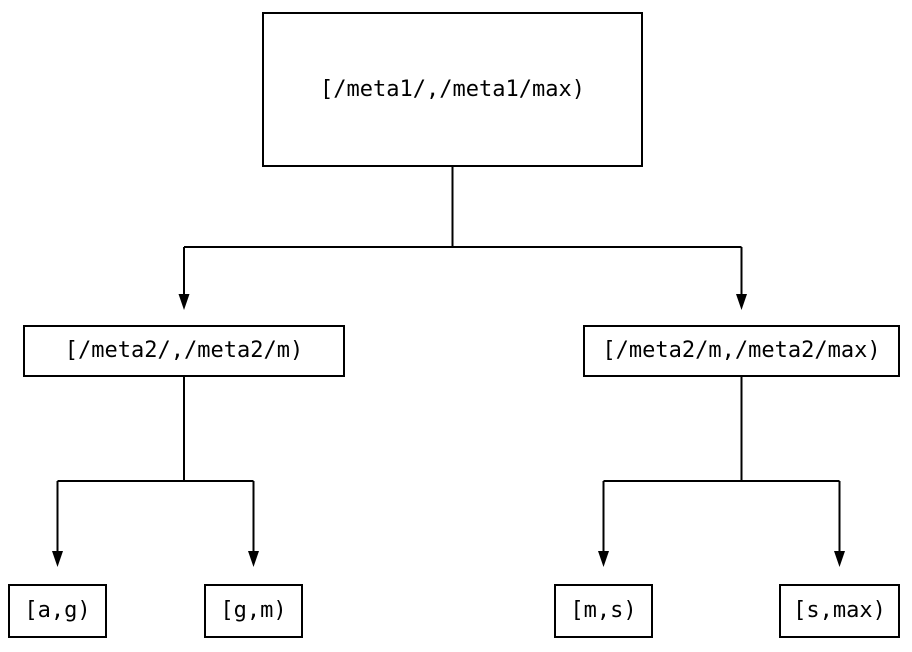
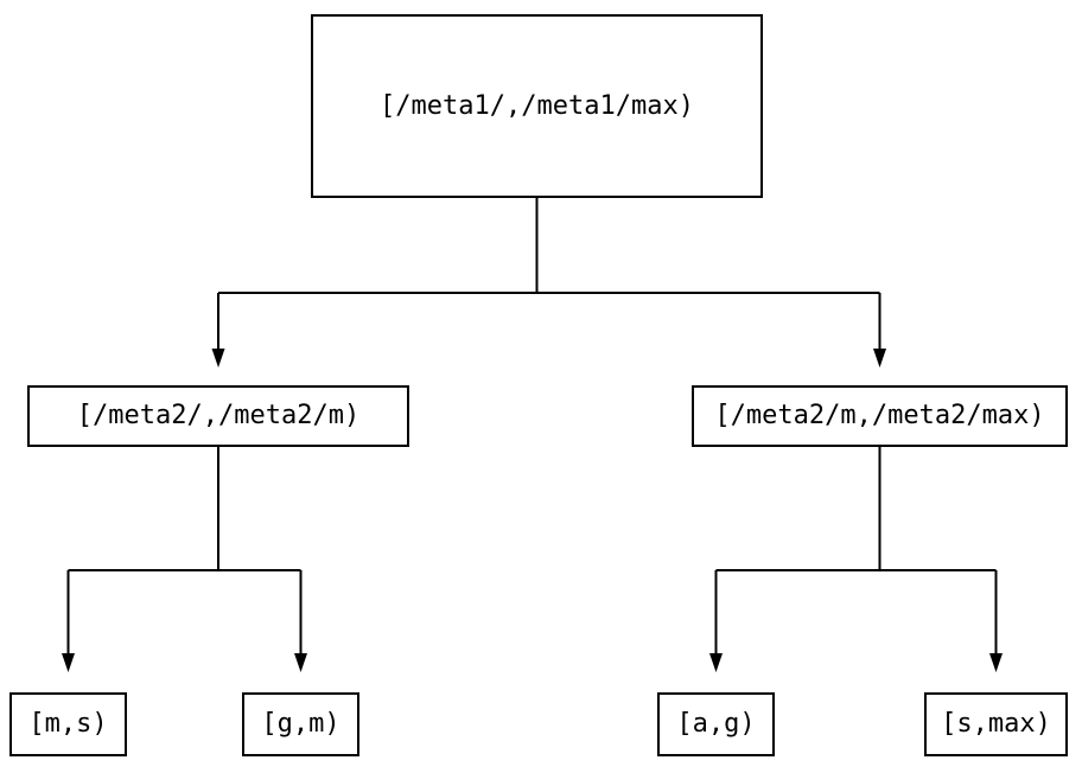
  [/meta1/,/meta1/max)
  [/meta2/,/meta2/m)
  [/meta2/m,/meta2/max)
- [a,g)
+ [m,s)
  [g,m)
- [m,s)
+ [a,g)
  [s,max)
